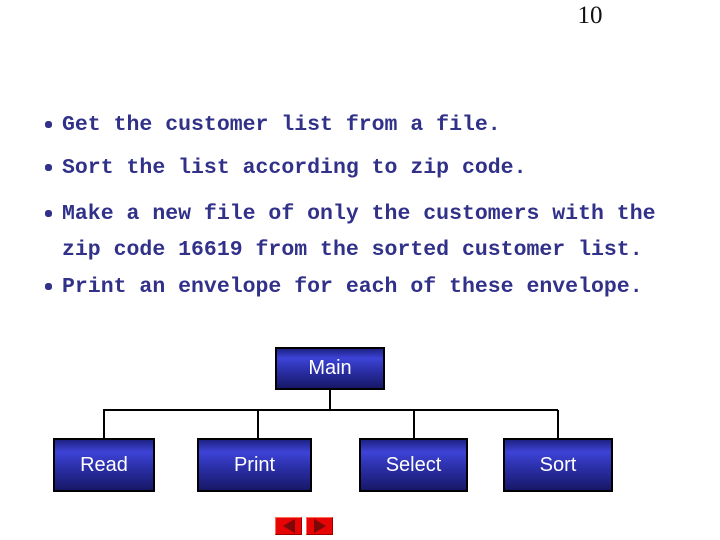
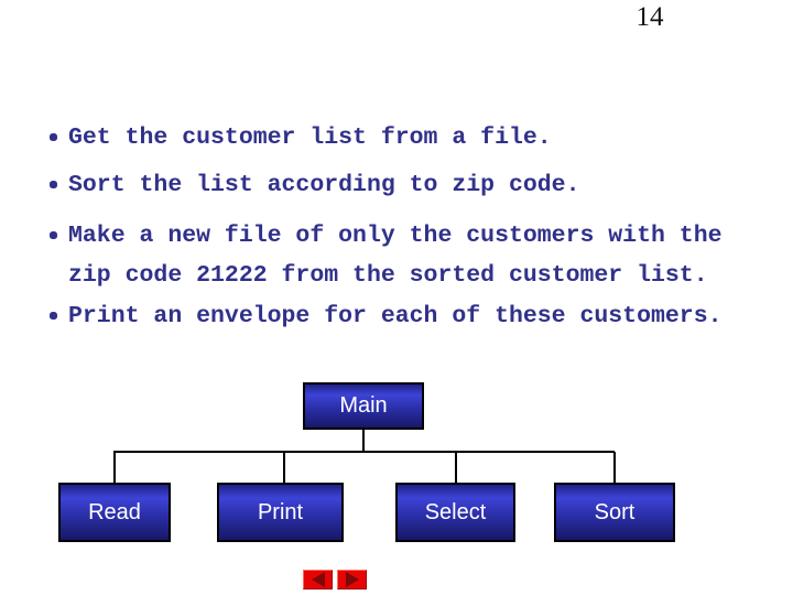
- 10
+ 14
  Get the customer list from a file.
  Sort the list according to zip code.
  Make a new file of only the customers with the
- zip code 16619 from the sorted customer list.
+ zip code 21222 from the sorted customer list.
- Print an envelope for each of these envelope.
+ Print an envelope for each of these customers.
  Main
  Read
  Print
  Select
  Sort
